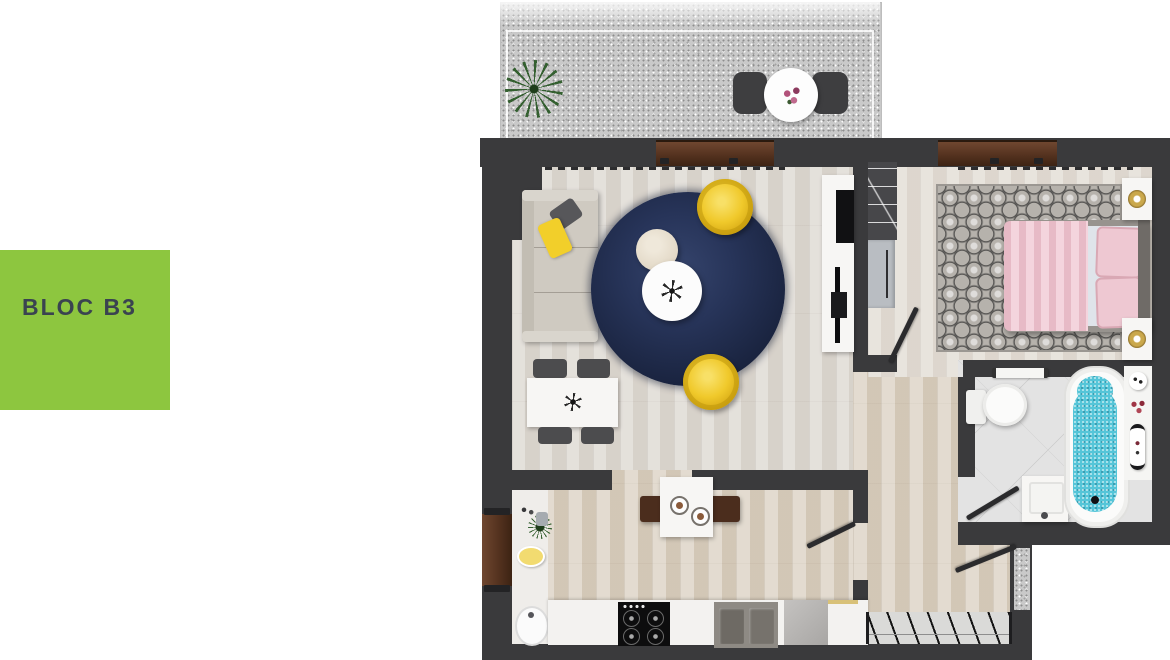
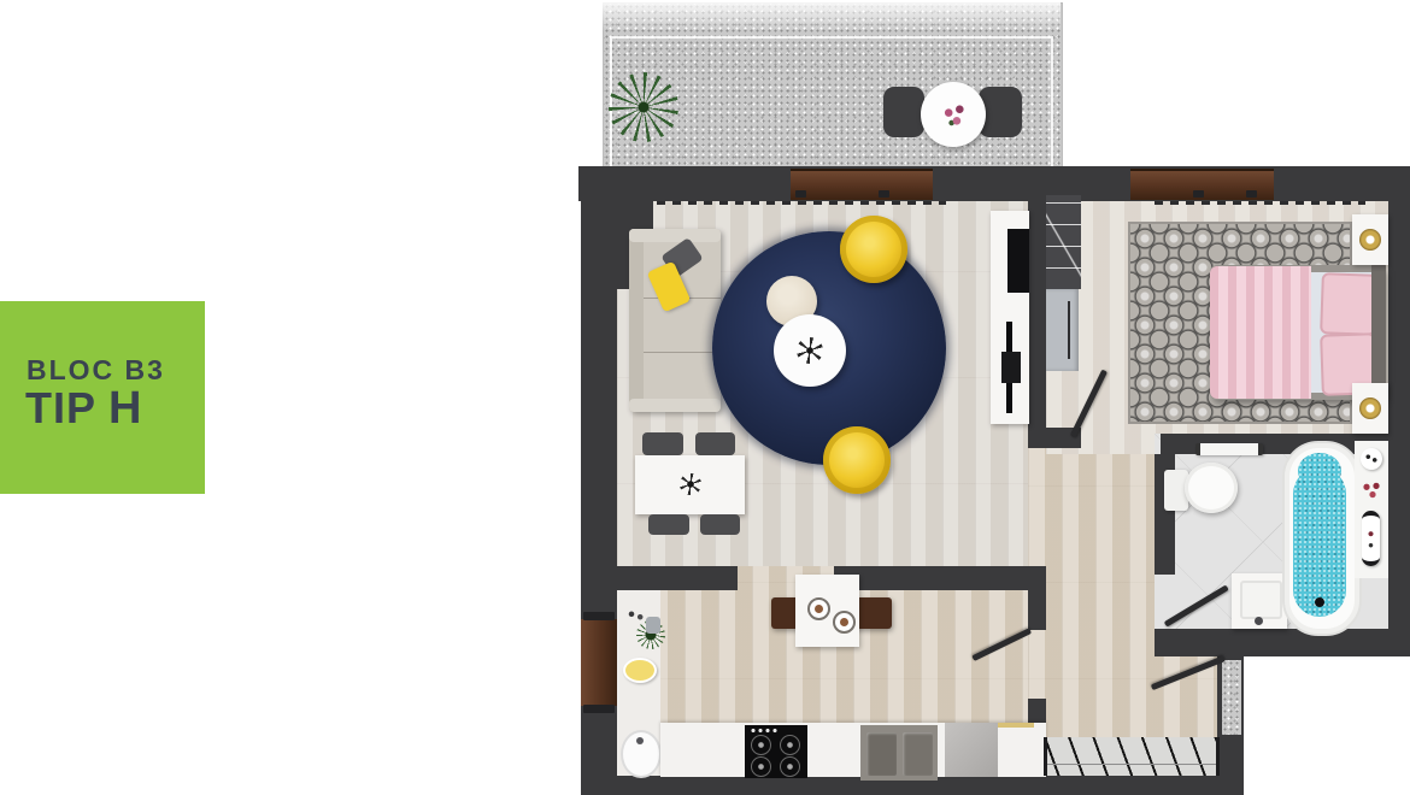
  BLOC B3
+ TIP H
